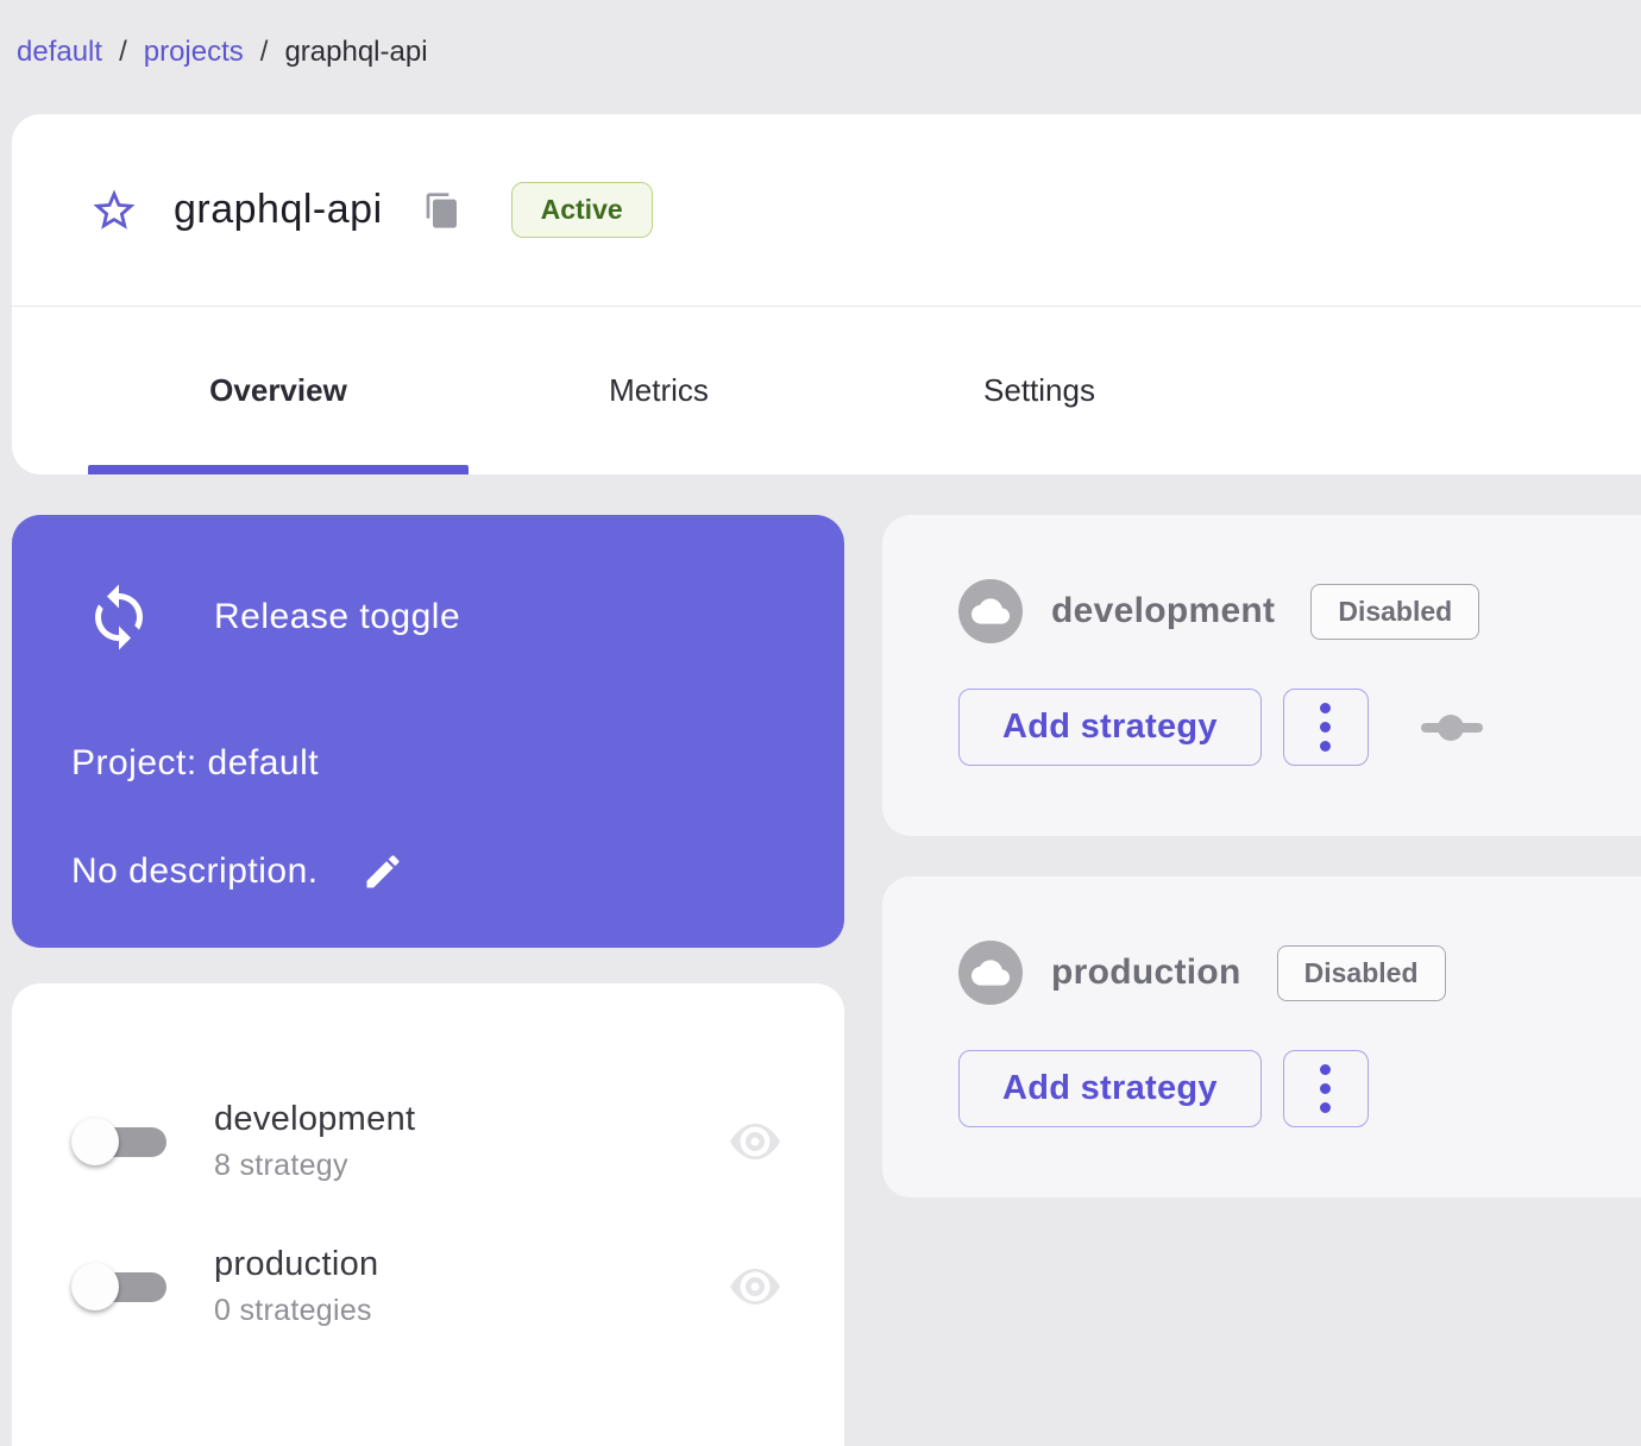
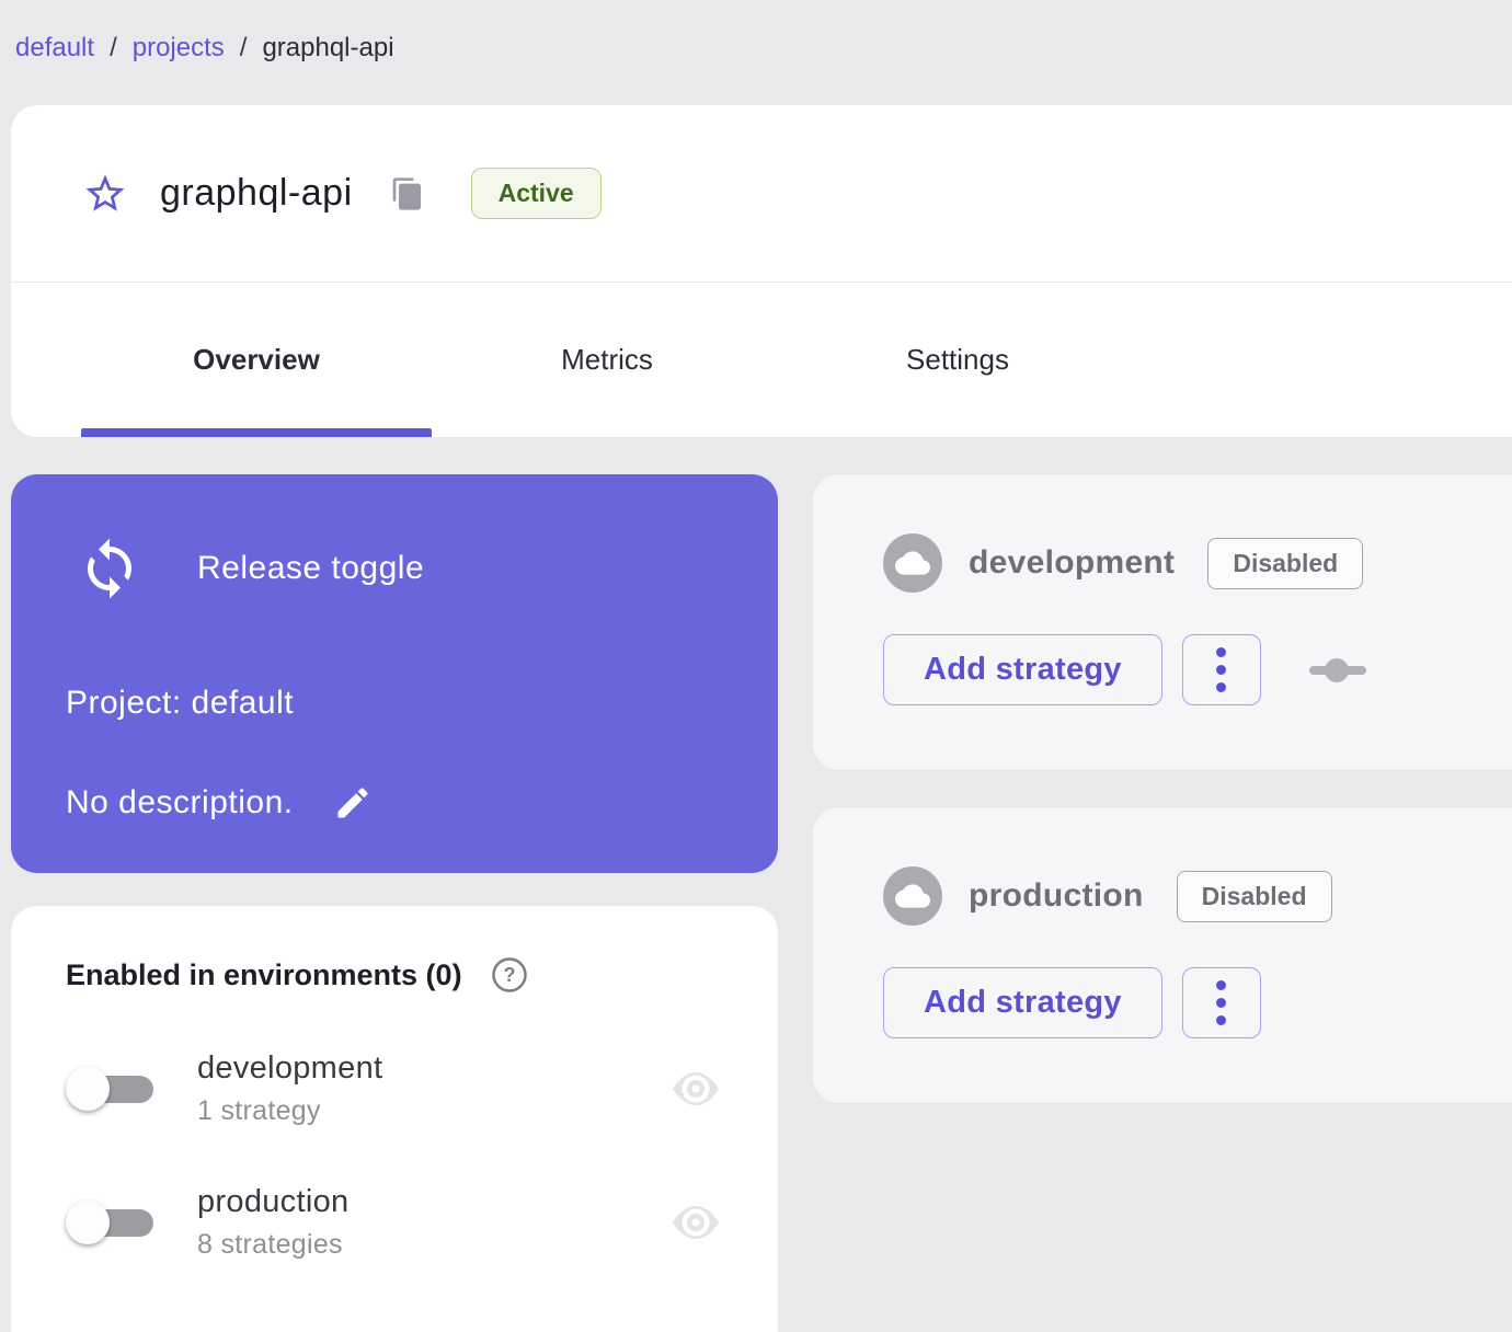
  default
  /
  projects
  /
  graphql-api
  graphql-api
  Active
  Overview
  Metrics
  Settings
  Release toggle
  Project: default
  No description.
+ Enabled in environments (0)
+ ?
  development
- 8 strategy
+ 1 strategy
  production
- 0 strategies
+ 8 strategies
  development
  Disabled
  Add strategy
  production
  Disabled
  Add strategy
